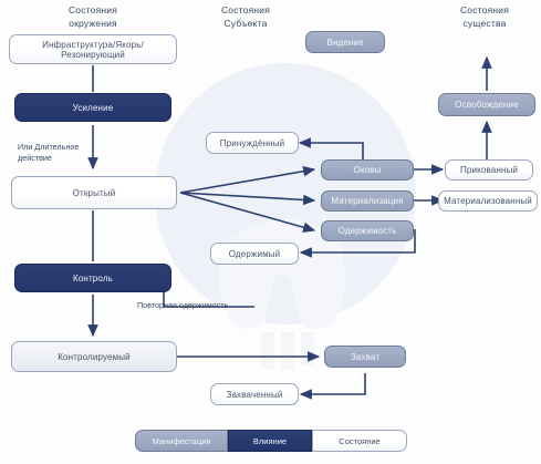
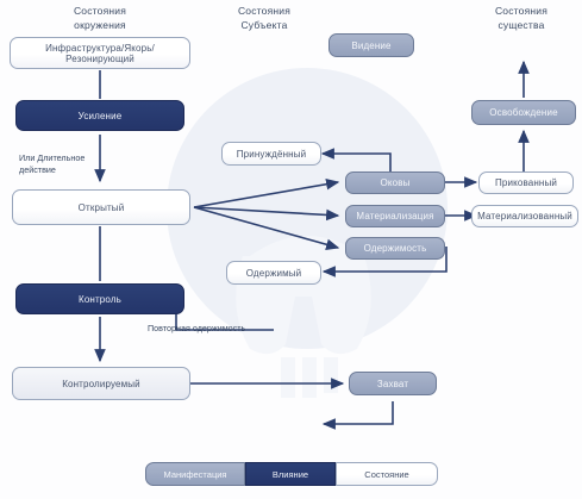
  Состояния
  окружения
  Состояния
  Субъекта
  Состояния
  существа
  Инфраструктура/Якорь/Резонирующий
  Усиление
  Открытый
  Контроль
  Контролируемый
  Видение
  Принуждённый
  Оковы
  Материализация
  Одержимость
  Одержимый
  Захват
- Захваченный
  Освобождение
  Прикованный
  Материализованный
  Или Длительное
  действие
  Повторная одержимость
  Манифестация
  Влияние
  Состояние
